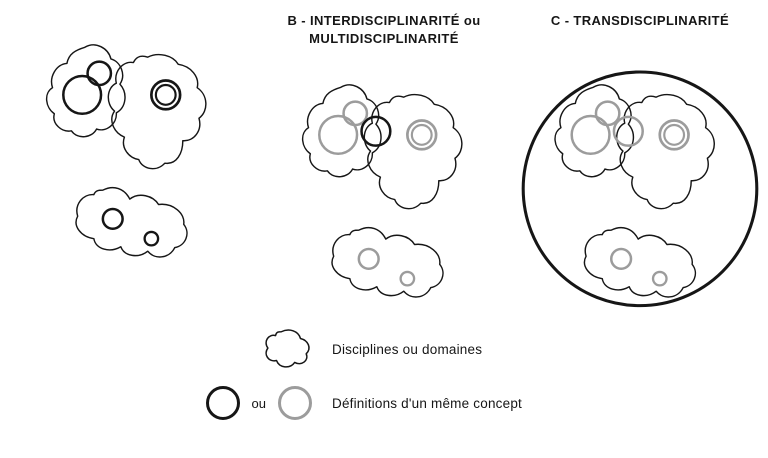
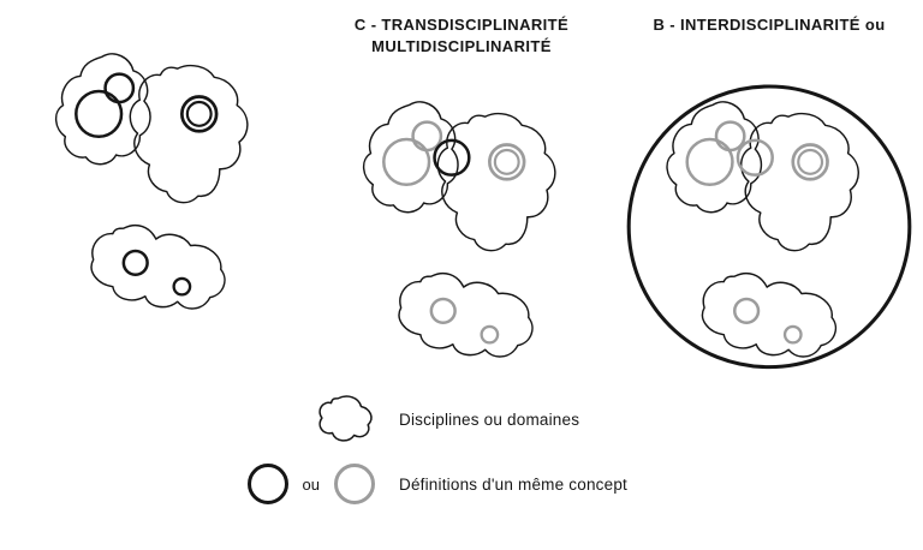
- B - INTERDISCIPLINARITÉ ou
+ C - TRANSDISCIPLINARITÉ
  MULTIDISCIPLINARITÉ
- C - TRANSDISCIPLINARITÉ
+ B - INTERDISCIPLINARITÉ ou
  Disciplines ou domaines
  ou
  Définitions d'un même concept
